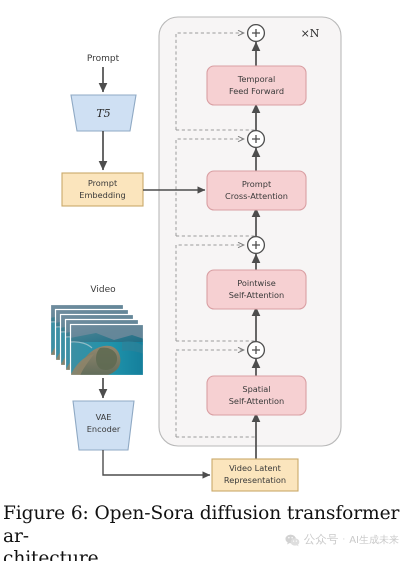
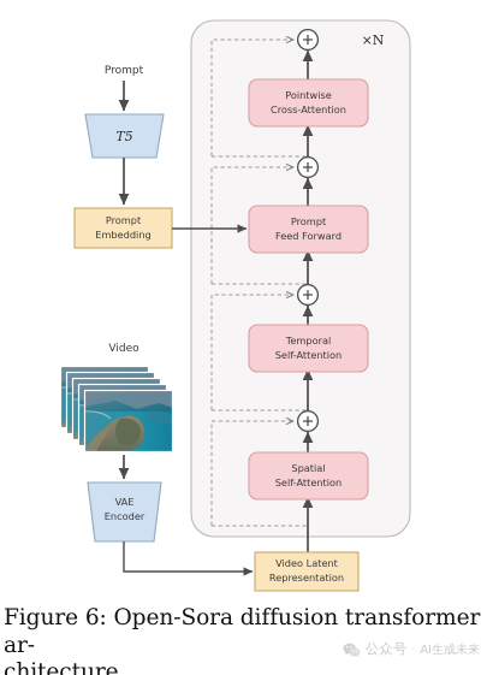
  ×N
- Temporal
+ Pointwise
- Feed Forward
+ Cross-Attention
  Prompt
- Cross-Attention
+ Feed Forward
- Pointwise
+ Temporal
  Self-Attention
  Spatial
  Self-Attention
  Prompt
  T5
  Prompt
  Embedding
  Video
  VAE
  Encoder
  Video Latent
  Representation
  Figure 6: Open-Sora diffusion transformer ar-
  chitecture.
  公众号
  AI生成未来
